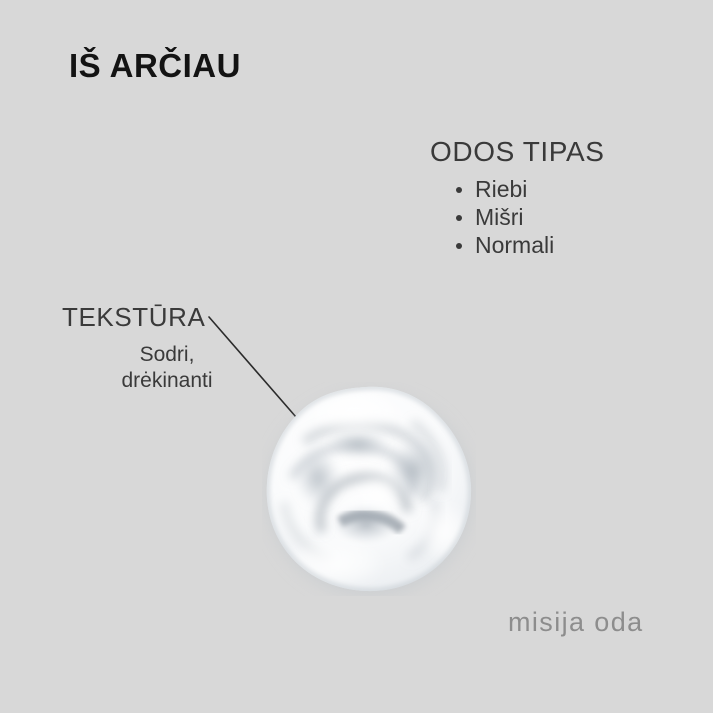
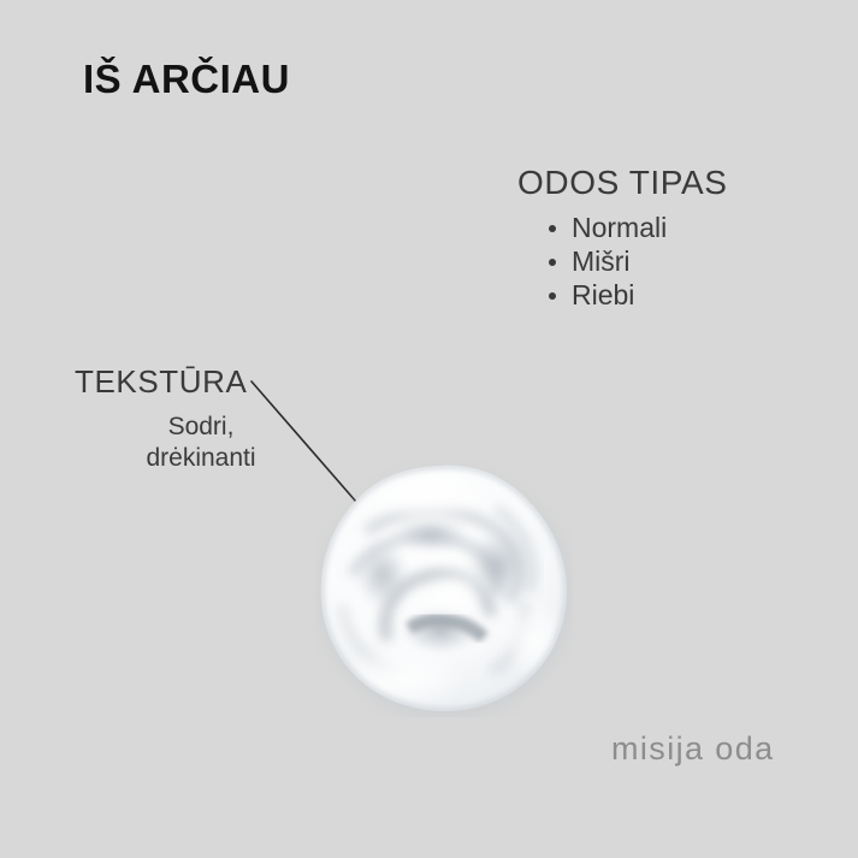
  IŠ ARČIAU
  ODOS TIPAS
- Riebi
+ Normali
  Mišri
- Normali
+ Riebi
  TEKSTŪRA
  Sodri,
  drėkinanti
  misija oda
